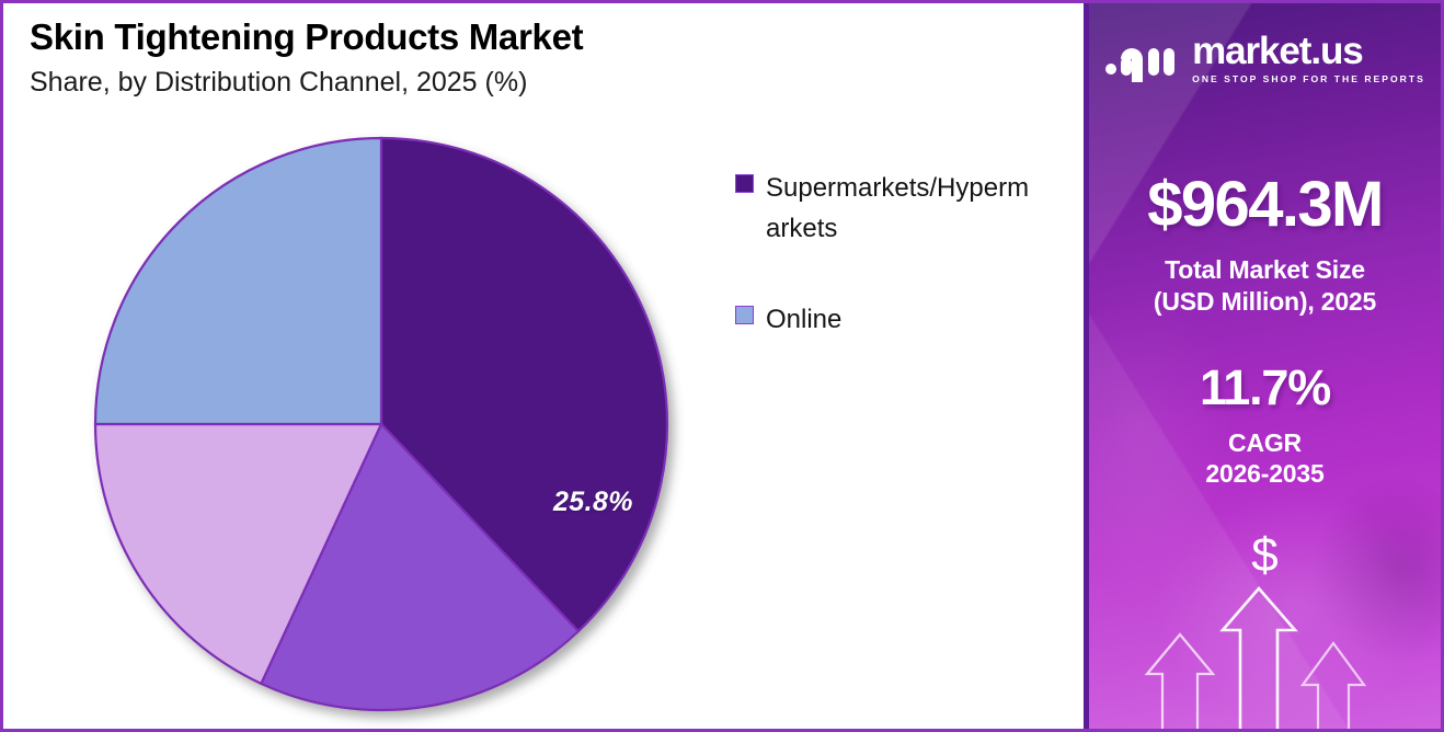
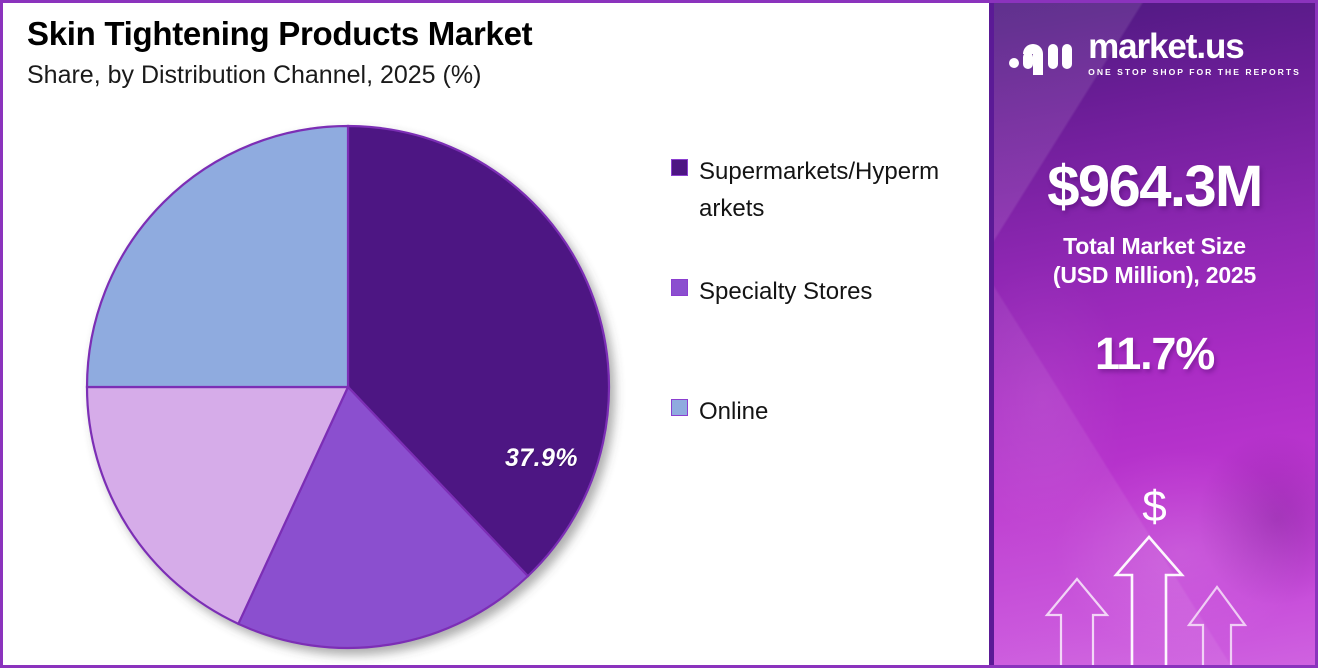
  Skin Tightening Products Market
  Share, by Distribution Channel, 2025 (%)
- 25.8%
+ 37.9%
  Supermarkets/Hypermarkets
+ Specialty Stores
  Online
  market.us
  ONE STOP SHOP FOR THE REPORTS
  $964.3M
  Total Market Size
  (USD Million), 2025
  11.7%
- CAGR
- 2026-2035
  $
